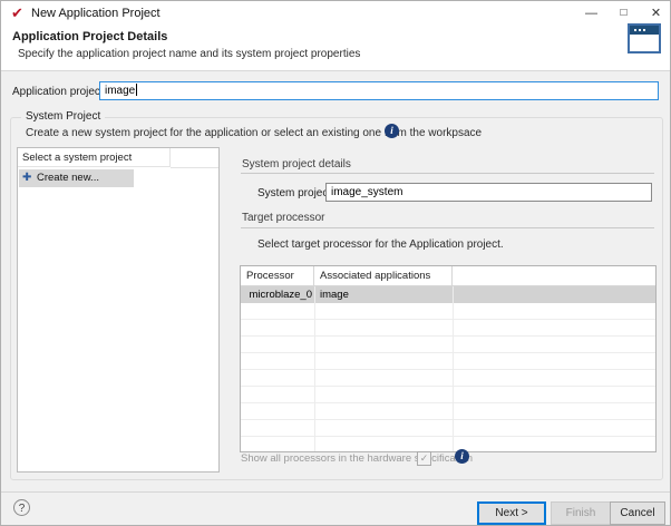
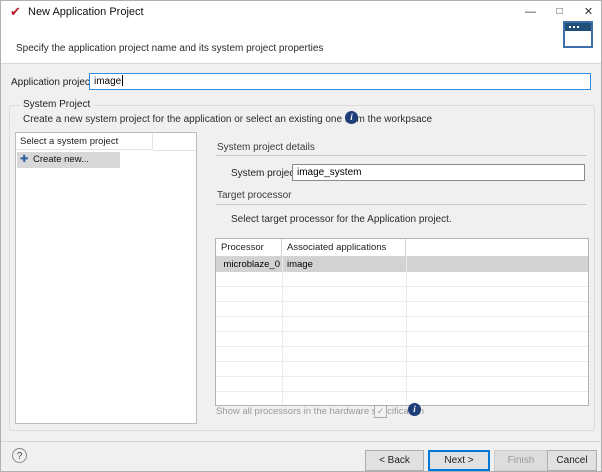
  ✔
  New Application Project
  —
  □
  ✕
- Application Project Details
  Specify the application project name and its system project properties
  Application projec
  image
  System Project
  Create a new system project for the application or select an existing onem the workpsace
  i
  Select a system project
  ✚
  Create new...
  System project details
  image_system
  Target processor
  Select target processor for the Application project.
  Processor
  Associated applications
  microblaze_0
  image
  Show all processors in the hardwarecifican
  ✓
  i
  ?
+ < Back
  Next >
  Finish
  Cancel
